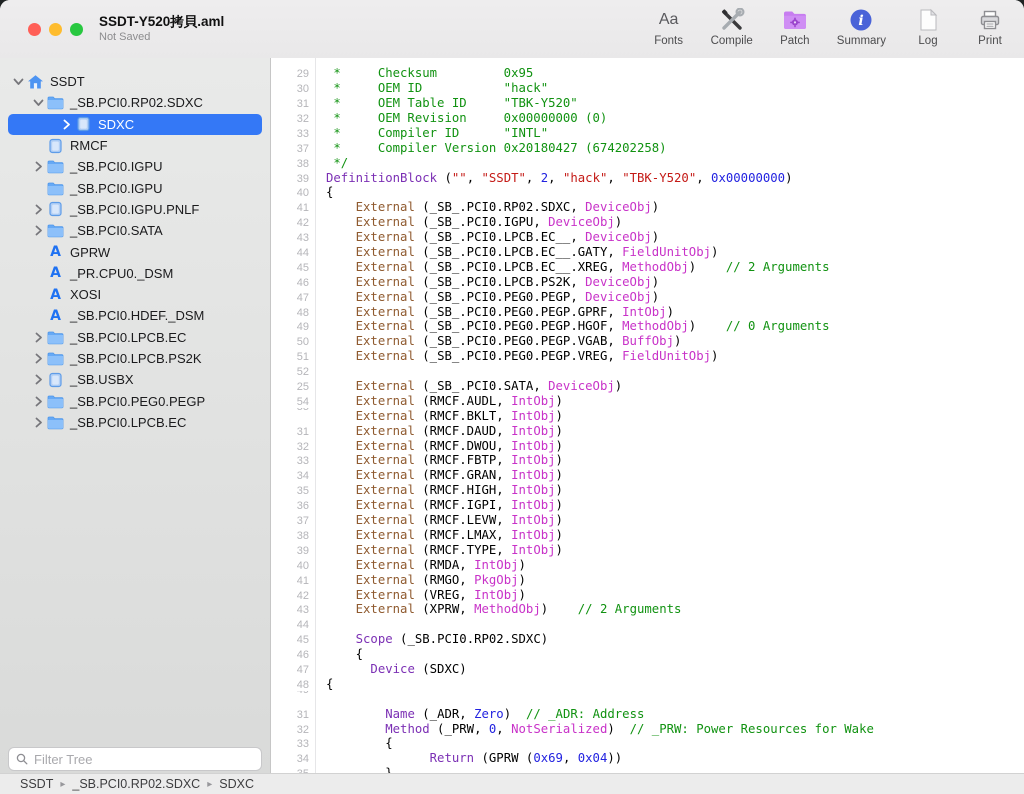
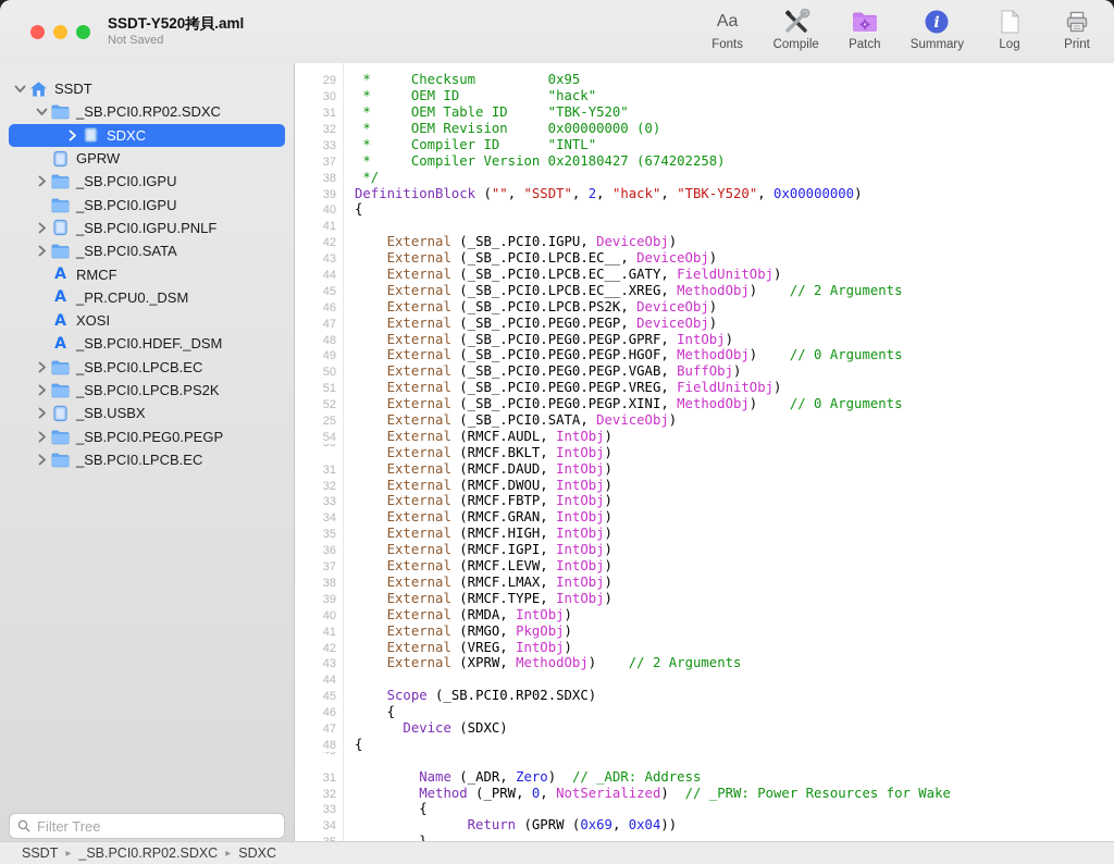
  SSDT-Y520拷貝.aml
  Not Saved
  Aa
  Fonts
  Compile
  Patch
  i
  Summary
  Log
  Print
  SSDT
  _SB.PCI0.RP02.SDXC
  SDXC
- RMCF
+ GPRW
  _SB.PCI0.IGPU
  _SB.PCI0.IGPU
  _SB.PCI0.IGPU.PNLF
  _SB.PCI0.SATA
  A
- GPRW
+ RMCF
  A
  _PR.CPU0._DSM
  A
  XOSI
  A
  _SB.PCI0.HDEF._DSM
  _SB.PCI0.LPCB.EC
  _SB.PCI0.LPCB.PS2K
  _SB.USBX
  _SB.PCI0.PEG0.PEGP
  _SB.PCI0.LPCB.EC
  Filter Tree
  29
  * Checksum 0x95
  30
  * OEM ID "hack"
  31
  * OEM Table ID "TBK-Y520"
  32
  * OEM Revision 0x00000000 (0)
  33
  * Compiler ID "INTL"
  37
  * Compiler Version 0x20180427 (674202258)
  38
  */
  39
  DefinitionBlock ("", "SSDT", 2, "hack", "TBK-Y520", 0x00000000)
  40
  {
  41
- External (_SB_.PCI0.RP02.SDXC, DeviceObj)
  42
  External (_SB_.PCI0.IGPU, DeviceObj)
  43
  External (_SB_.PCI0.LPCB.EC__, DeviceObj)
  44
  External (_SB_.PCI0.LPCB.EC__.GATY, FieldUnitObj)
  45
  External (_SB_.PCI0.LPCB.EC__.XREG, MethodObj) // 2 Arguments
  46
  External (_SB_.PCI0.LPCB.PS2K, DeviceObj)
  47
  External (_SB_.PCI0.PEG0.PEGP, DeviceObj)
  48
  External (_SB_.PCI0.PEG0.PEGP.GPRF, IntObj)
  49
  External (_SB_.PCI0.PEG0.PEGP.HGOF, MethodObj) // 0 Arguments
  50
  External (_SB_.PCI0.PEG0.PEGP.VGAB, BuffObj)
  51
  External (_SB_.PCI0.PEG0.PEGP.VREG, FieldUnitObj)
  52
+ External (_SB_.PCI0.PEG0.PEGP.XINI, MethodObj) // 0 Arguments
  25
  External (_SB_.PCI0.SATA, DeviceObj)
  54
  External (RMCF.AUDL, IntObj)
  External (RMCF.BKLT, IntObj)
  31
  External (RMCF.DAUD, IntObj)
  32
  External (RMCF.DWOU, IntObj)
  33
  External (RMCF.FBTP, IntObj)
  34
  External (RMCF.GRAN, IntObj)
  35
  External (RMCF.HIGH, IntObj)
  36
  External (RMCF.IGPI, IntObj)
  37
  External (RMCF.LEVW, IntObj)
  38
  External (RMCF.LMAX, IntObj)
  39
  External (RMCF.TYPE, IntObj)
  40
  External (RMDA, IntObj)
  41
  External (RMGO, PkgObj)
  42
  External (VREG, IntObj)
  43
  External (XPRW, MethodObj) // 2 Arguments
  44
  45
  Scope (_SB.PCI0.RP02.SDXC)
  46
  {
  47
  Device (SDXC)
  48
  {
  31
  Name (_ADR, Zero) // _ADR: Address
  32
  Method (_PRW, 0, NotSerialized) // _PRW: Power Resources for Wake
  33
  {
  34
  Return (GPRW (0x69, 0x04))
  SSDT
  ▸
  _SB.PCI0.RP02.SDXC
  ▸
  SDXC
